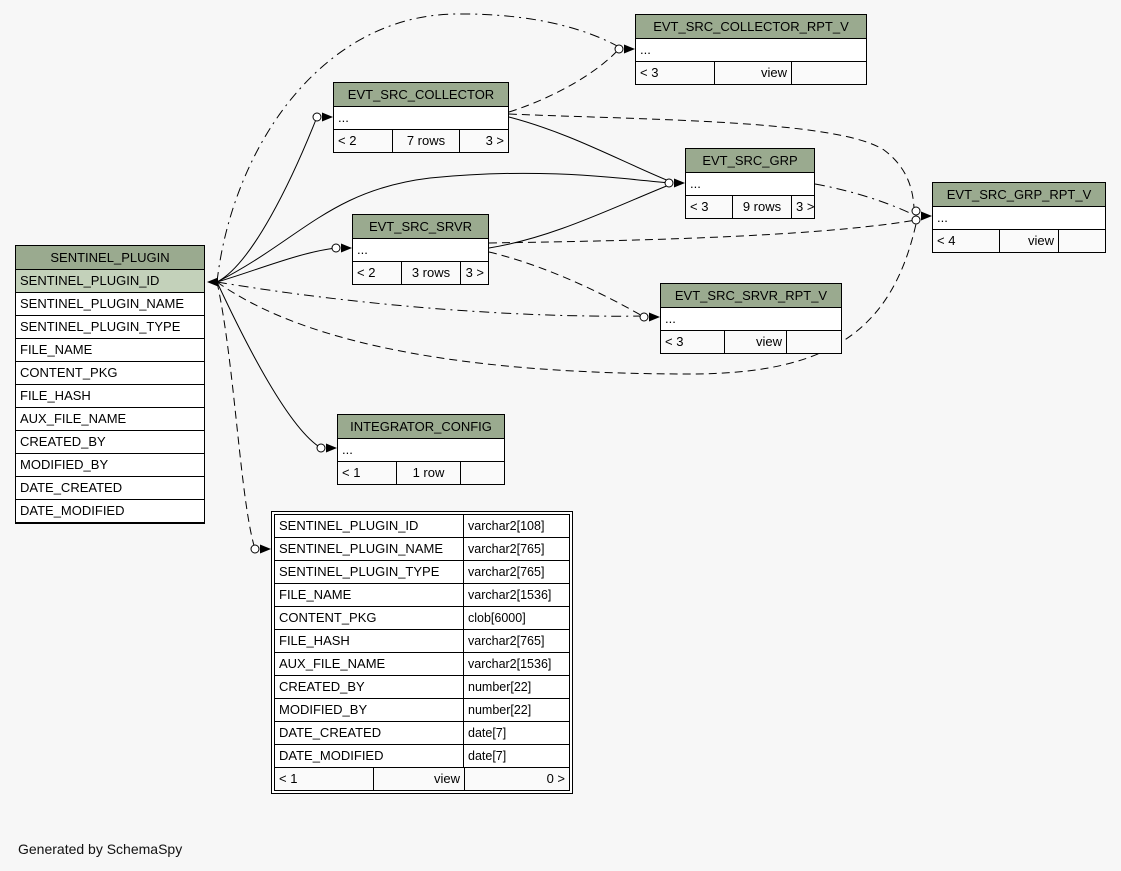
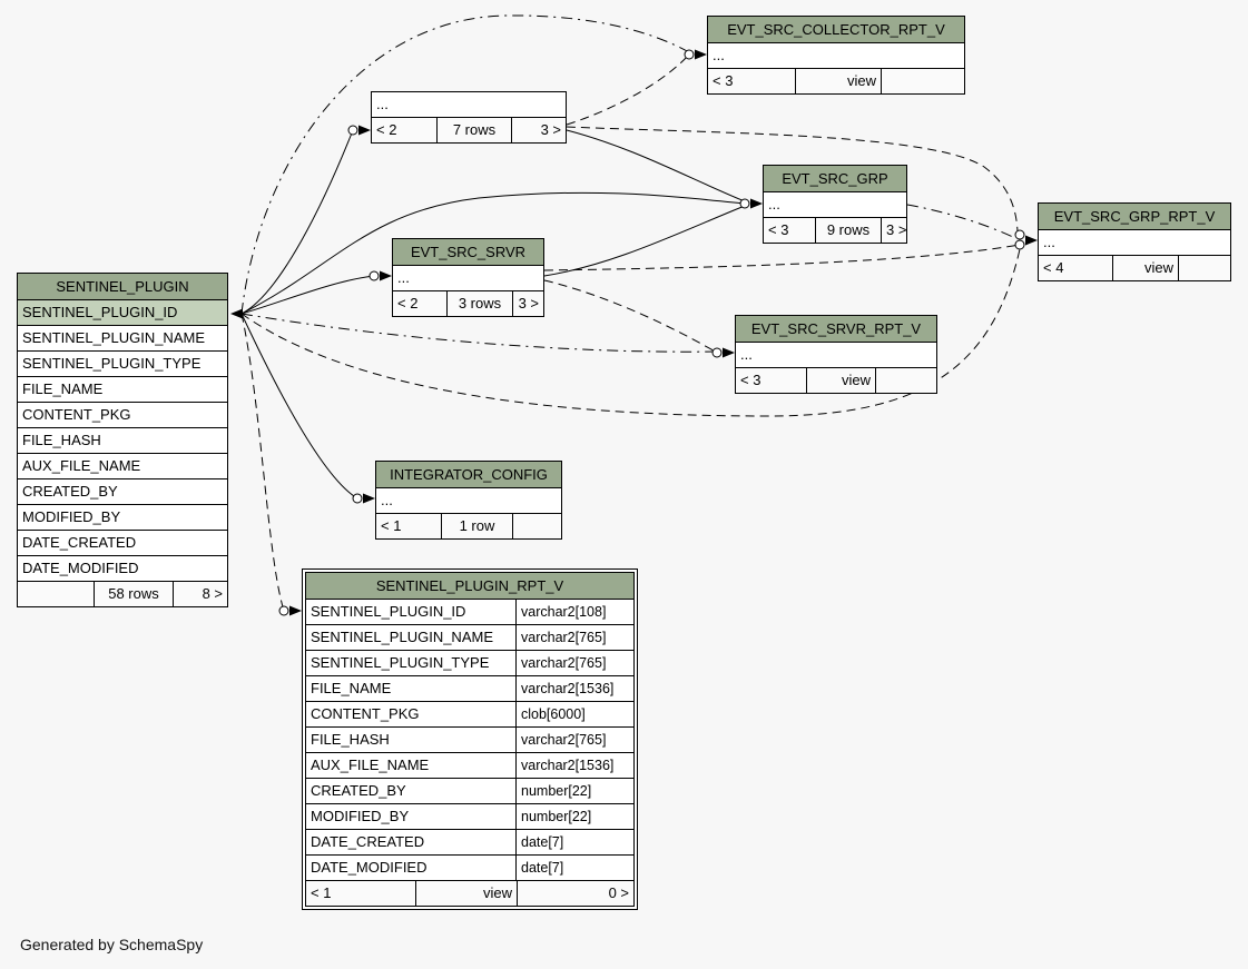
  SENTINEL_PLUGIN
  SENTINEL_PLUGIN_ID
  SENTINEL_PLUGIN_NAME
  SENTINEL_PLUGIN_TYPE
  FILE_NAME
  CONTENT_PKG
  FILE_HASH
  AUX_FILE_NAME
  CREATED_BY
  MODIFIED_BY
  DATE_CREATED
  DATE_MODIFIED
+ 58 rows
+ 8 >
  EVT_SRC_COLLECTOR_RPT_V
  ...
  < 3
  view
- EVT_SRC_COLLECTOR
  ...
  < 2
  7 rows
  3 >
  EVT_SRC_GRP
  ...
  < 3
  9 rows
  3 >
  EVT_SRC_GRP_RPT_V
  ...
  < 4
  view
  EVT_SRC_SRVR
  ...
  < 2
  3 rows
  3 >
  EVT_SRC_SRVR_RPT_V
  ...
  < 3
  view
  INTEGRATOR_CONFIG
  ...
  < 1
  1 row
+ SENTINEL_PLUGIN_RPT_V
  SENTINEL_PLUGIN_ID
  varchar2[108]
  SENTINEL_PLUGIN_NAME
  varchar2[765]
  SENTINEL_PLUGIN_TYPE
  varchar2[765]
  FILE_NAME
  varchar2[1536]
  CONTENT_PKG
  clob[6000]
  FILE_HASH
  varchar2[765]
  AUX_FILE_NAME
  varchar2[1536]
  CREATED_BY
  number[22]
  MODIFIED_BY
  number[22]
  DATE_CREATED
  date[7]
  DATE_MODIFIED
  date[7]
  < 1
  view
  0 >
  Generated by SchemaSpy
